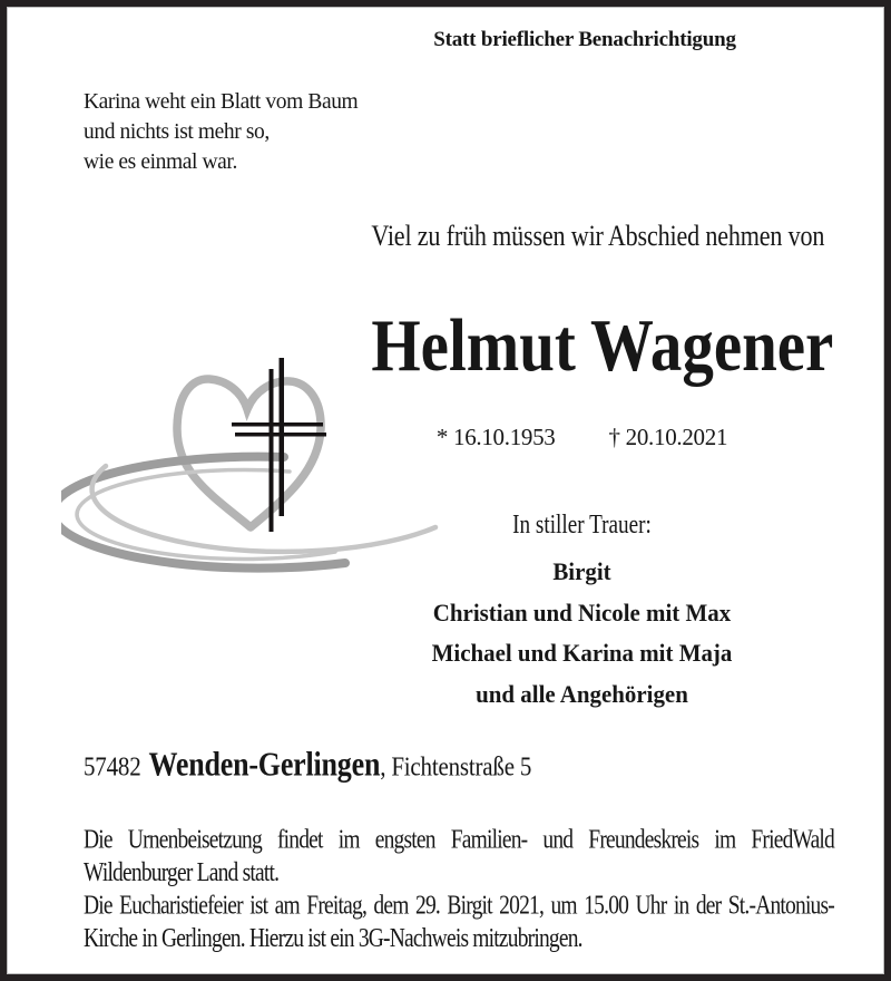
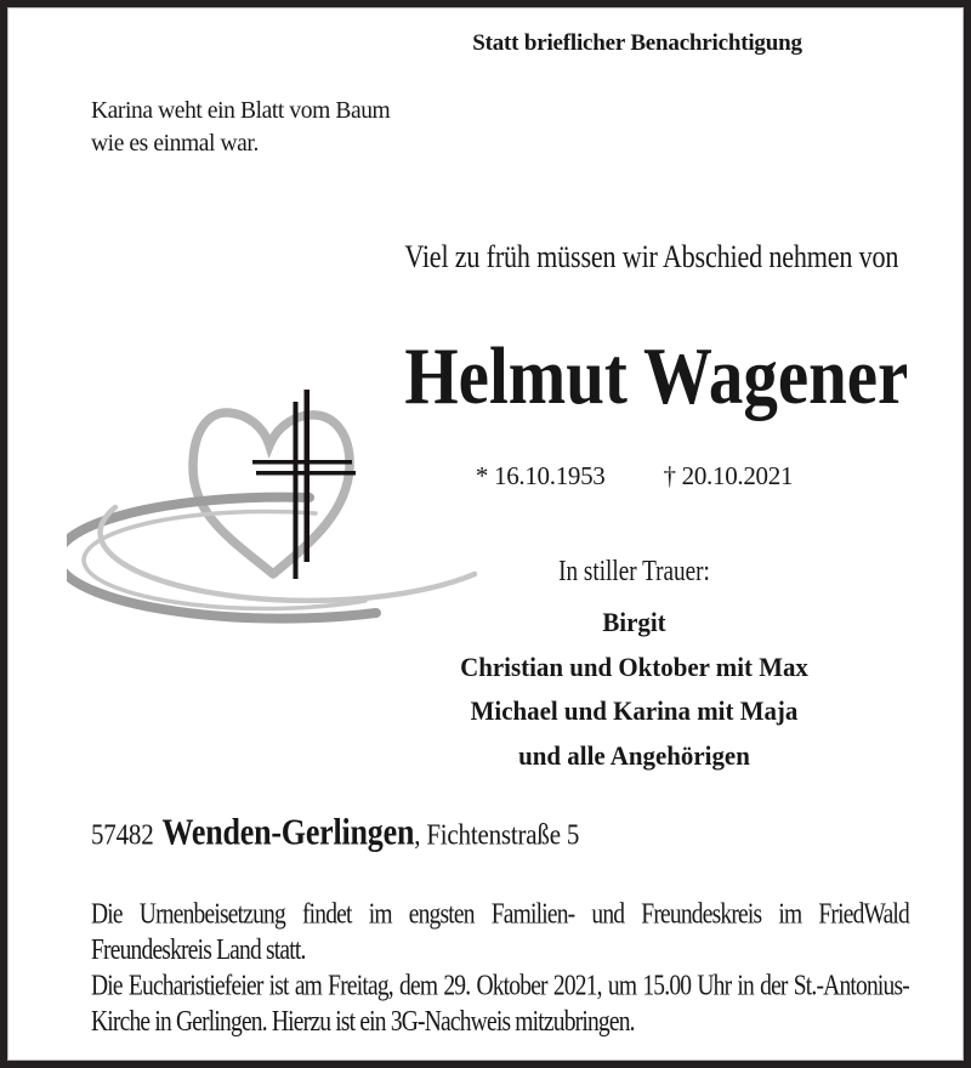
  Statt brieflicher Benachrichtigung
  Karina weht ein Blatt vom Baum
- und nichts ist mehr so,
  wie es einmal war.
  Viel zu früh müssen wir Abschied nehmen von
  Helmut Wagener
  * 16.10.1953
  † 20.10.2021
  In stiller Trauer:
  Birgit
- Christian und Nicole mit Max
+ Christian und Oktober mit Max
  Michael und Karina mit Maja
  und alle Angehörigen
  57482 Wenden-Gerlingen, Fichtenstraße 5
- Die Urnenbeisetzung findet im engsten Familien- und Freundeskreis im FriedWald Wildenburger Land statt.
+ Die Urnenbeisetzung findet im engsten Familien- und Freundeskreis im FriedWald Freundeskreis Land statt.
- Die Eucharistiefeier ist am Freitag, dem 29. Birgit 2021, um 15.00 Uhr in der St.-Antonius-Kirche in Gerlingen. Hierzu ist ein 3G-Nachweis mitzubringen.
+ Die Eucharistiefeier ist am Freitag, dem 29. Oktober 2021, um 15.00 Uhr in der St.-Antonius-Kirche in Gerlingen. Hierzu ist ein 3G-Nachweis mitzubringen.
